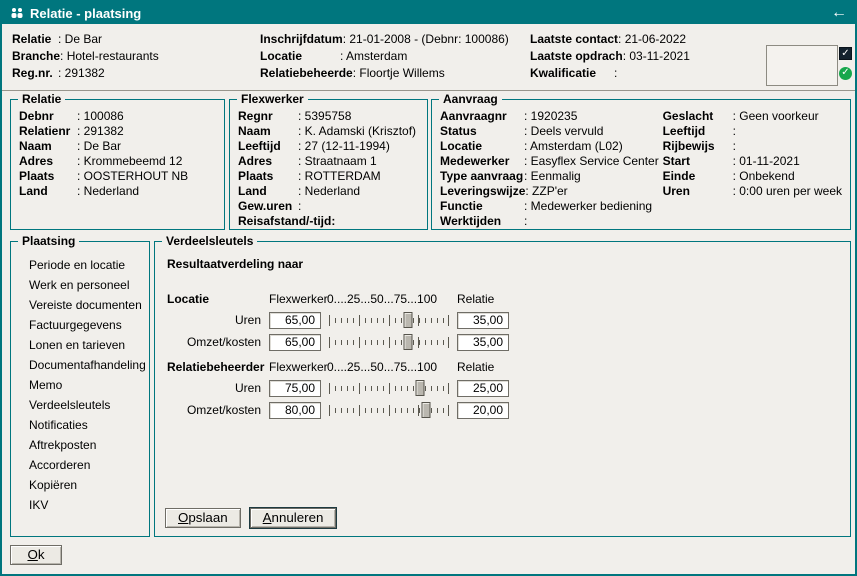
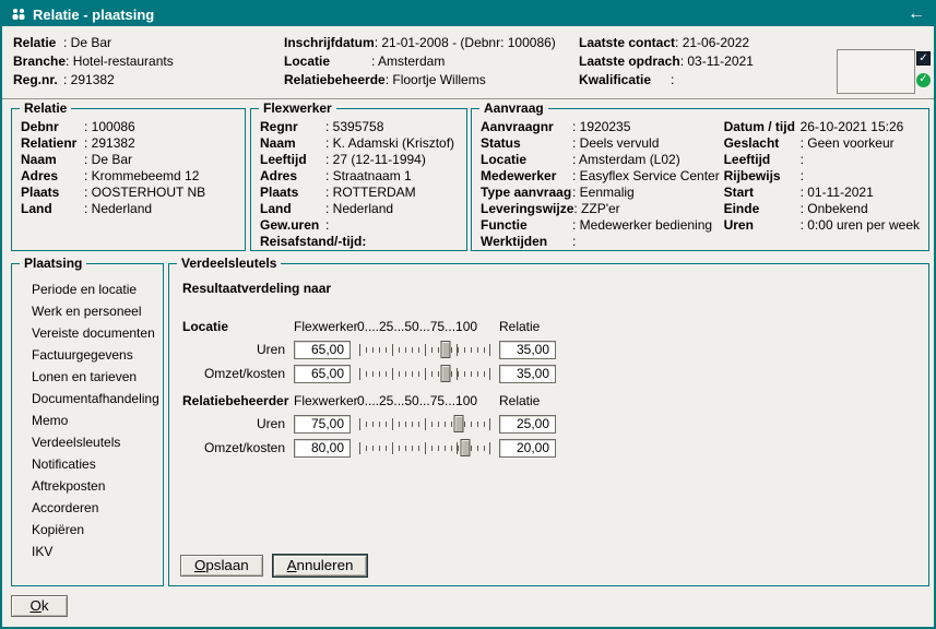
  Relatie - plaatsing
  ←
  Relatie
  : De Bar
  Branche
  : Hotel-restaurants
  Reg.nr.
  : 291382
  Inschrijfdatum
  : 21-01-2008 - (Debnr: 100086)
  Locatie
  : Amsterdam
  Relatiebeheerde
  : Floortje Willems
  Laatste contact
  : 21-06-2022
  Laatste opdrach
  : 03-11-2021
  Kwalificatie
  :
  ✓
  ✓
  Relatie
  Debnr
  : 100086
  Relatienr
  : 291382
  Naam
  : De Bar
  Adres
  : Krommebeemd 12
  Plaats
  : OOSTERHOUT NB
  Land
  : Nederland
  Flexwerker
  Regnr
  : 5395758
  Naam
  : K. Adamski (Krisztof)
  Leeftijd
  : 27 (12-11-1994)
  Adres
  : Straatnaam 1
  Plaats
  : ROTTERDAM
  Land
  : Nederland
  Gew.uren
  :
  Reisafstand/-tijd:
  Aanvraag
  Aanvraagnr
  : 1920235
  Status
  : Deels vervuld
  Locatie
  : Amsterdam (L02)
  Medewerker
  : Easyflex Service Center
  Type aanvraag
  : Eenmalig
  Leveringswijze
  : ZZP'er
  Functie
  : Medewerker bediening
  Werktijden
  :
+ Datum / tijd
+ 26-10-2021 15:26
  Geslacht
  : Geen voorkeur
  Leeftijd
  :
  Rijbewijs
  :
  Start
  : 01-11-2021
  Einde
  : Onbekend
  Uren
  : 0:00 uren per week
  Plaatsing
  Periode en locatie
  Werk en personeel
  Vereiste documenten
  Factuurgegevens
  Lonen en tarieven
  Documentafhandeling
  Memo
  Verdeelsleutels
  Notificaties
  Aftrekposten
  Accorderen
  Kopiëren
  IKV
  Verdeelsleutels
  Resultaatverdeling naar
  Locatie
  Flexwerker
  0....25...50...75...100
  Relatie
  Uren
  65,00
  35,00
  Omzet/kosten
  65,00
  35,00
  Relatiebeheerder
  Flexwerker
  0....25...50...75...100
  Relatie
  Uren
  75,00
  25,00
  Omzet/kosten
  80,00
  20,00
  Opslaan
  Annuleren
  Ok
